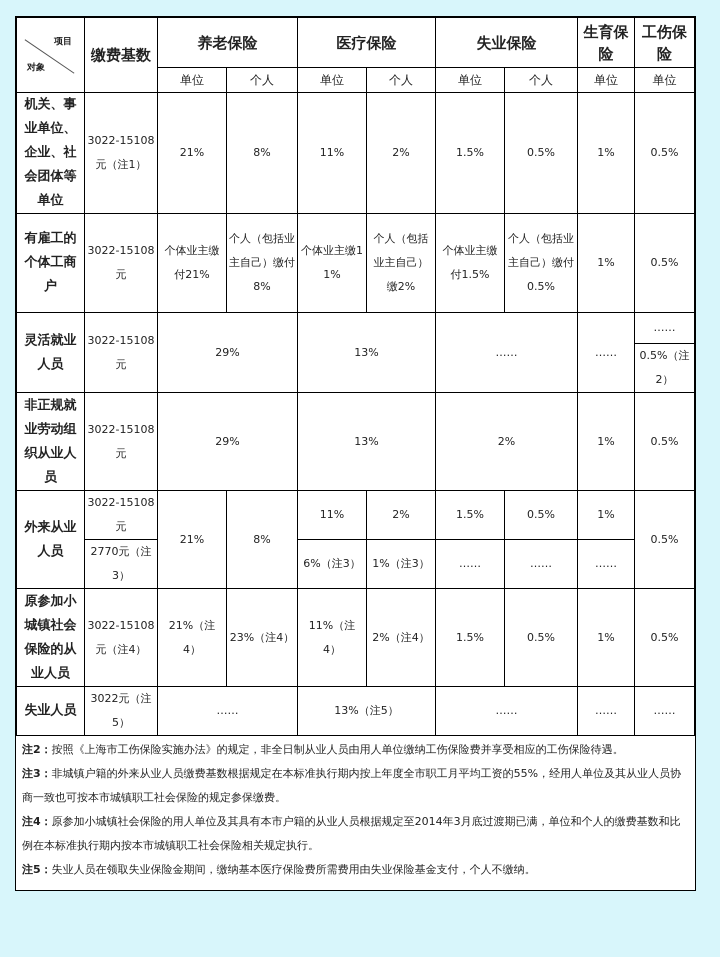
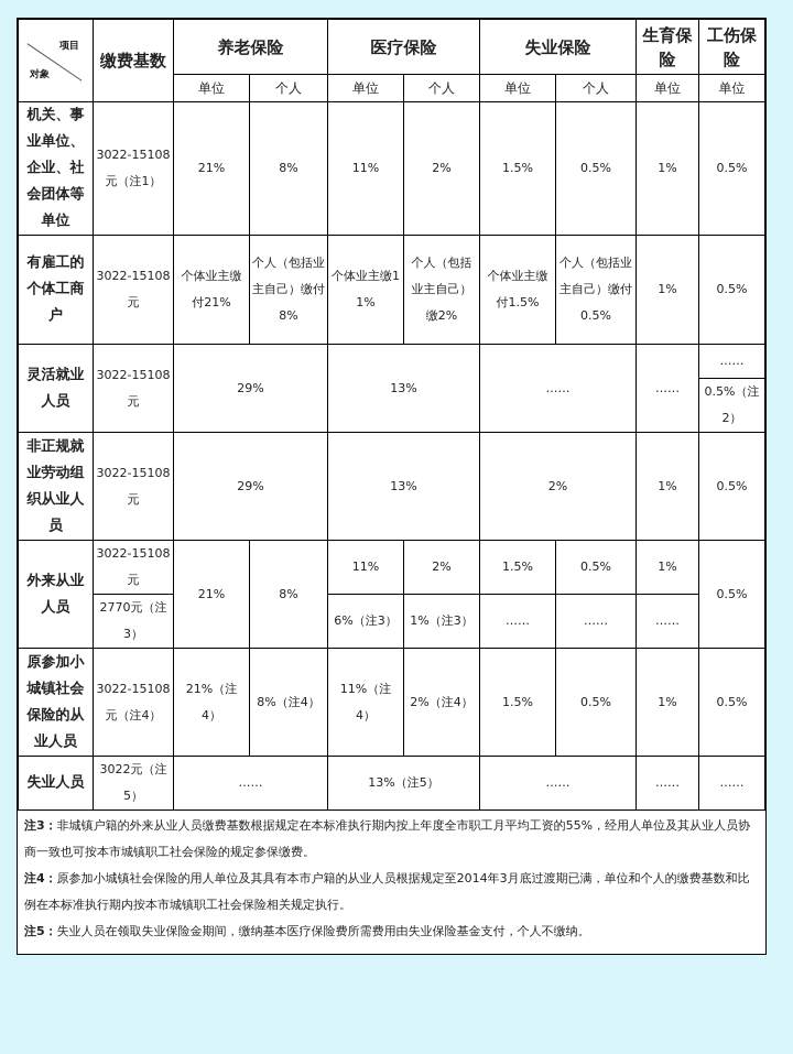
  项目 对象	缴费基数	养老保险	医疗保险	失业保险	生育保险	工伤保险
  单位	个人	单位	个人	单位	个人	单位	单位
  机关、事业单位、企业、社会团体等单位	3022-15108元（注1）	21%	8%	11%	2%	1.5%	0.5%	1%	0.5%
  有雇工的个体工商户	3022-15108元	个体业主缴付21%	个人（包括业主自己）缴付8%	个体业主缴11%	个人（包括业主自己）缴2%	个体业主缴付1.5%	个人（包括业主自己）缴付0.5%	1%	0.5%
  灵活就业人员	3022-15108元	29%	13%	……	……	……
  0.5%（注2）
  非正规就业劳动组织从业人员	3022-15108元	29%	13%	2%	1%	0.5%
  外来从业人员	3022-15108元	21%	8%	11%	2%	1.5%	0.5%	1%	0.5%
  2770元（注3）	6%（注3）	1%（注3）	……	……	……
- 原参加小城镇社会保险的从业人员	3022-15108元（注4）	21%（注4）	23%（注4）	11%（注4）	2%（注4）	1.5%	0.5%	1%	0.5%
+ 原参加小城镇社会保险的从业人员	3022-15108元（注4）	21%（注4）	8%（注4）	11%（注4）	2%（注4）	1.5%	0.5%	1%	0.5%
  失业人员	3022元（注5）	……	13%（注5）	……	……	……
- 注2：按照《上海市工伤保险实施办法》的规定，非全日制从业人员由用人单位缴纳工伤保险费并享受相应的工伤保险待遇。
  注3：非城镇户籍的外来从业人员缴费基数根据规定在本标准执行期内按上年度全市职工月平均工资的55%，经用人单位及其从业人员协商一致也可按本市城镇职工社会保险的规定参保缴费。
  注4：原参加小城镇社会保险的用人单位及其具有本市户籍的从业人员根据规定至2014年3月底过渡期已满，单位和个人的缴费基数和比例在本标准执行期内按本市城镇职工社会保险相关规定执行。
  注5：失业人员在领取失业保险金期间，缴纳基本医疗保险费所需费用由失业保险基金支付，个人不缴纳。
